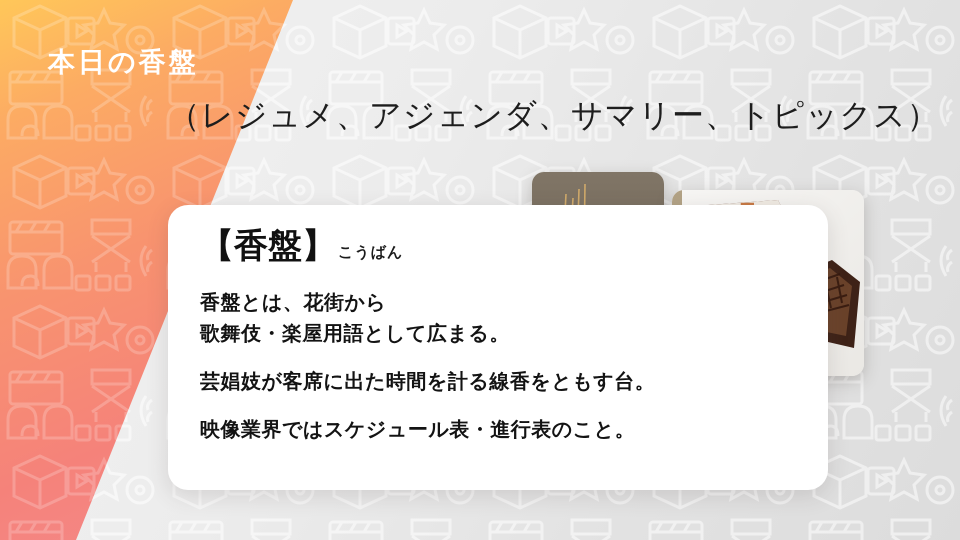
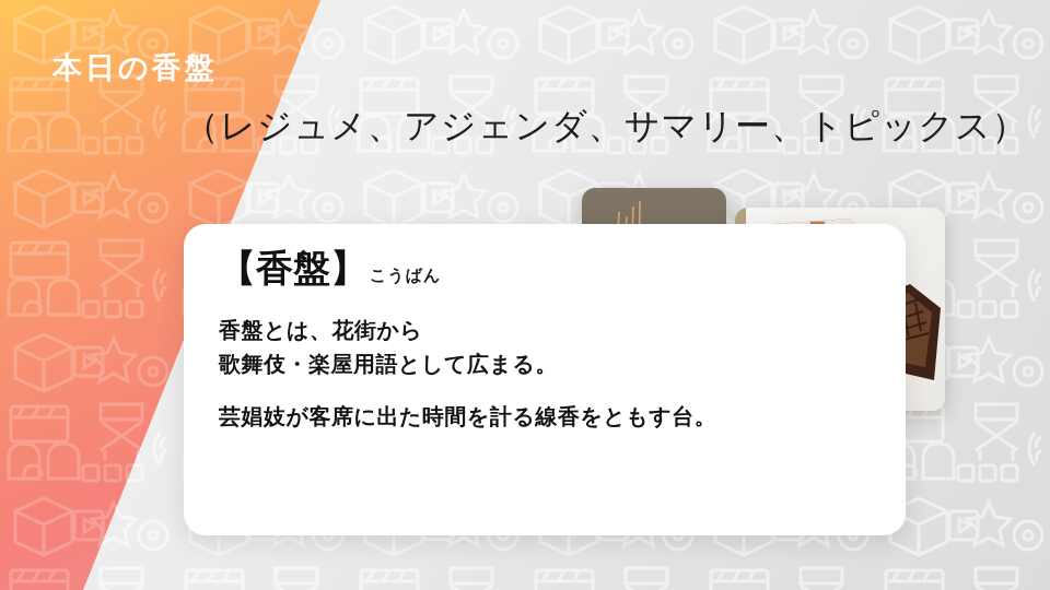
  本日の香盤
  （レジュメ、アジェンダ、サマリー、トピックス）
  【香盤】
  こうばん
  香盤とは、花街から
  歌舞伎・楽屋用語として広まる。
  芸娼妓が客席に出た時間を計る線香をともす台。
- 映像業界ではスケジュール表・進行表のこと。
